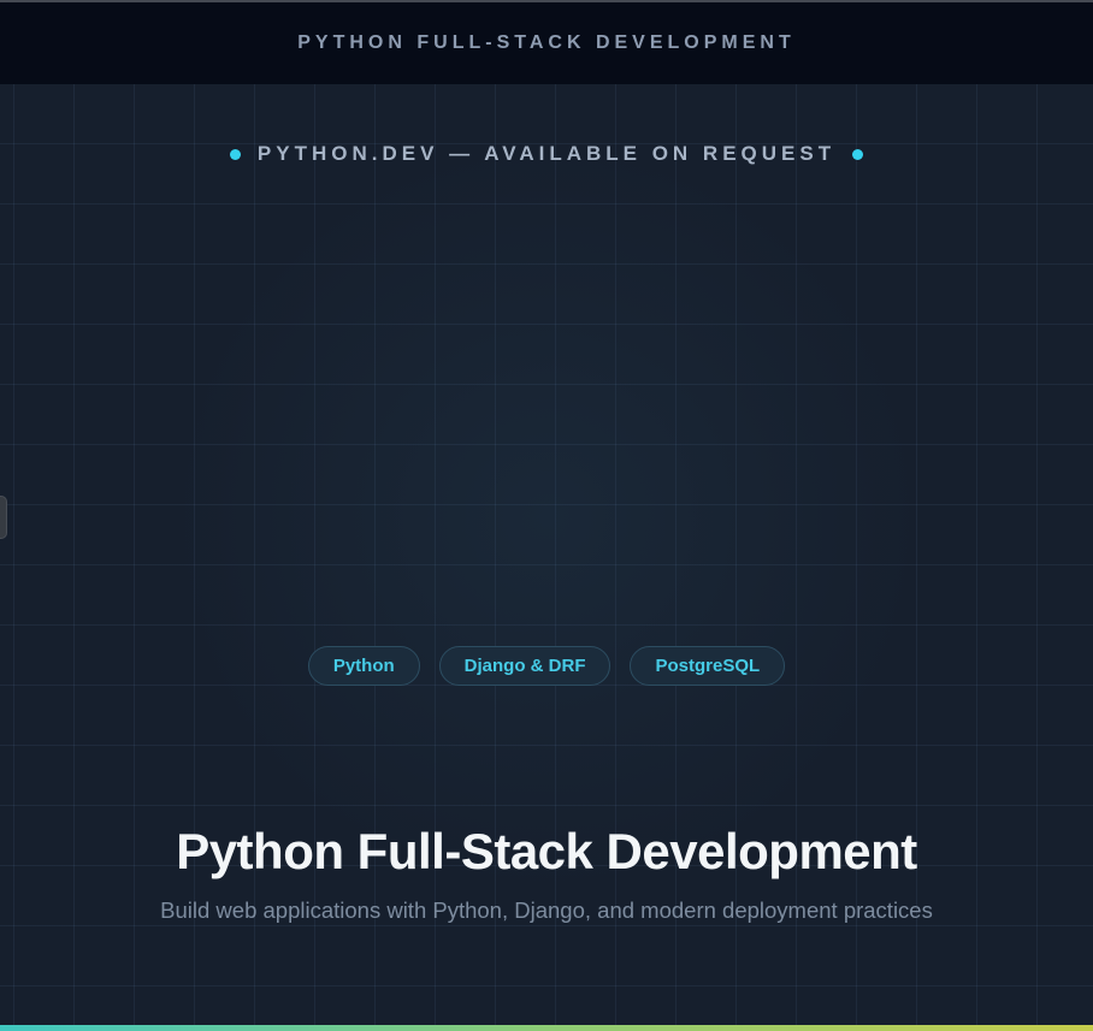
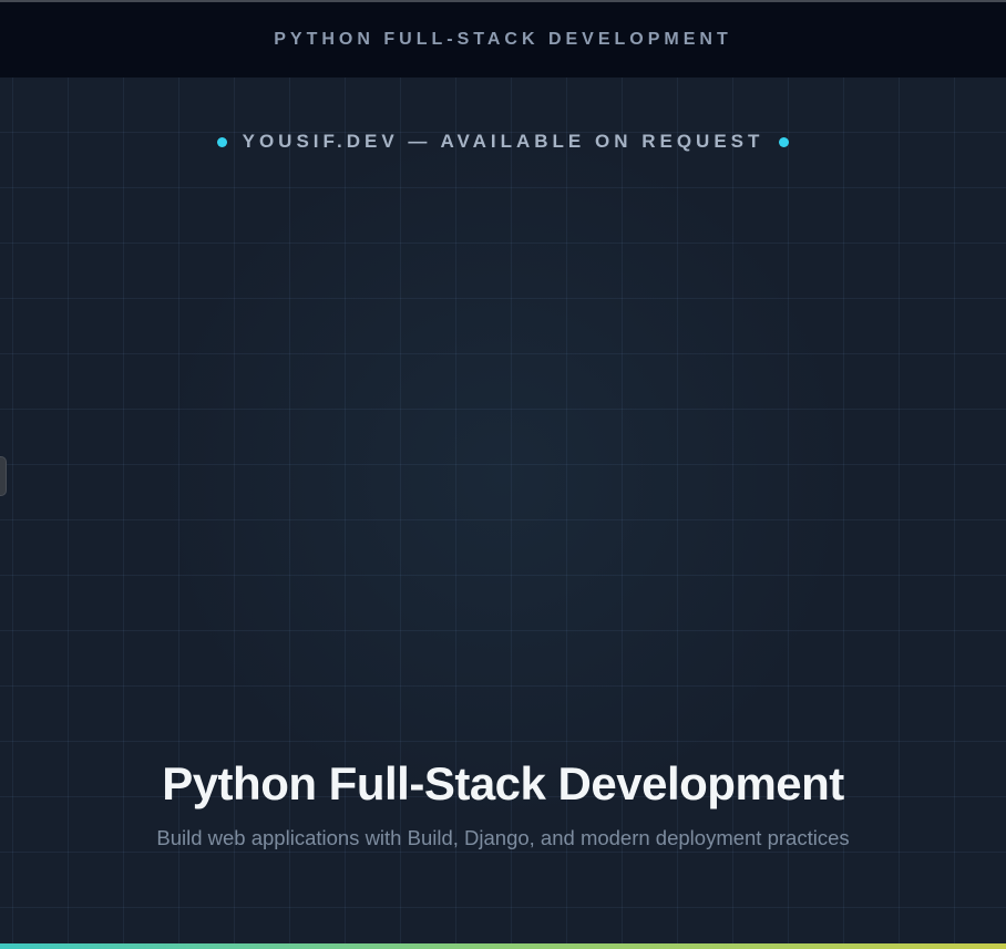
  PYTHON FULL-STACK DEVELOPMENT
- PYTHON.DEV — AVAILABLE ON REQUEST
+ YOUSIF.DEV — AVAILABLE ON REQUEST
- Python
- Django & DRF
- PostgreSQL
  Python Full-Stack Development
- Build web applications with Python, Django, and modern deployment practices
+ Build web applications with Build, Django, and modern deployment practices
